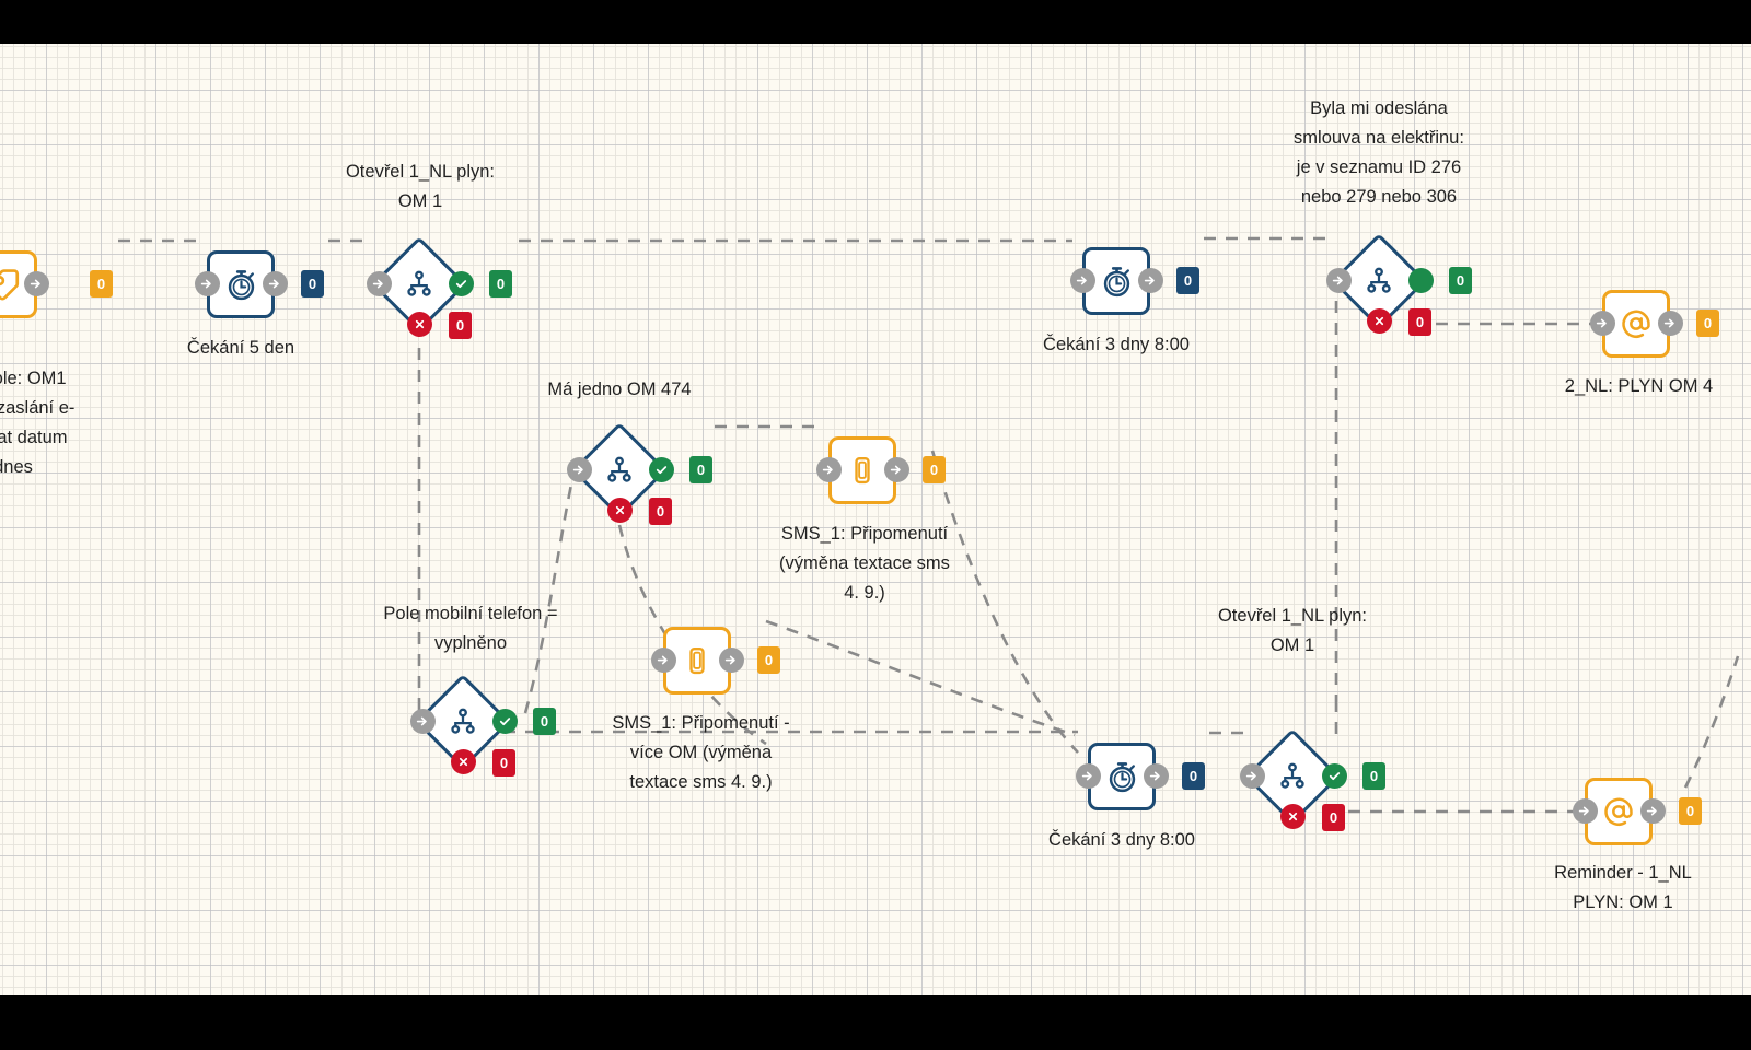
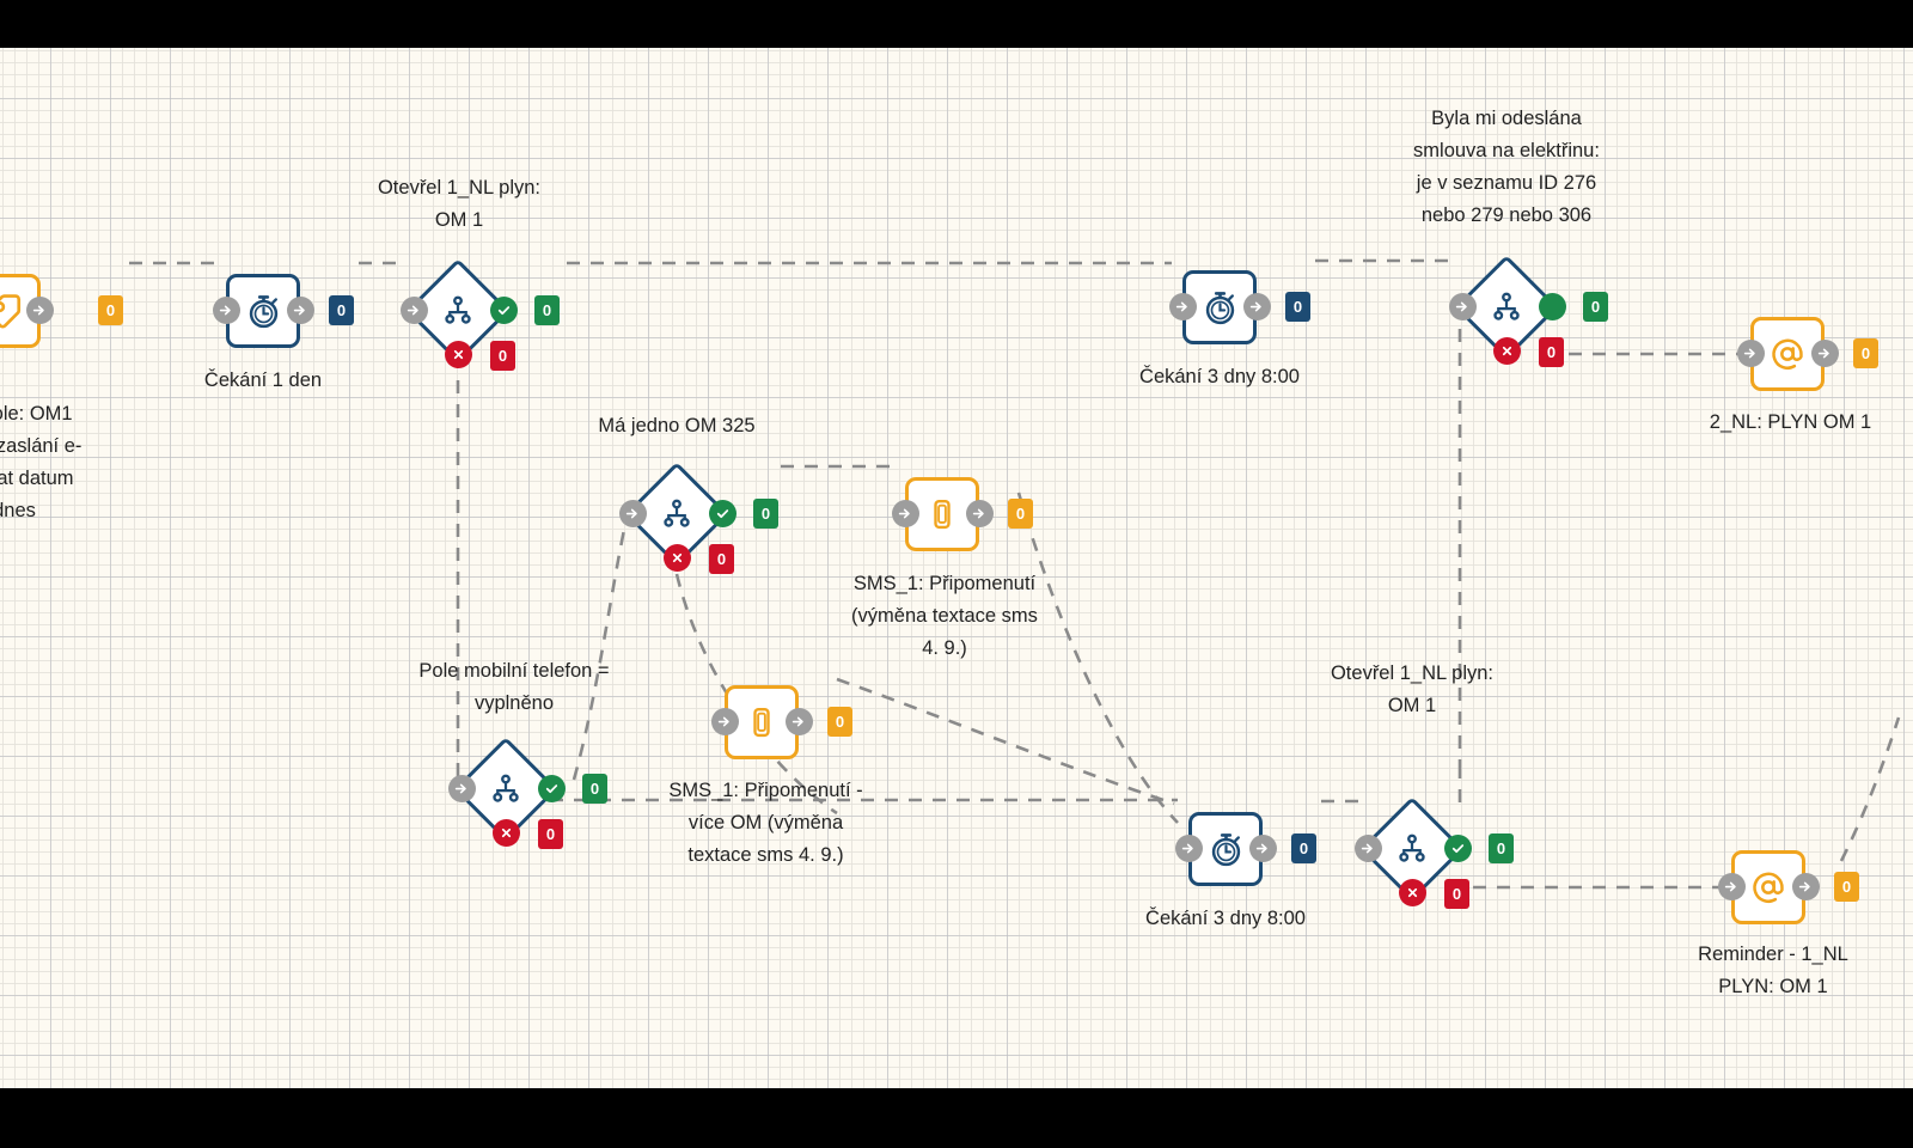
  0
  nes
  0
- Čekání 5 den
+ Čekání 1 den
  0
  0
  Otevřel 1_NL plyn:
  OM 1
  0
  Čekání 3 dny 8:00
  0
  0
  Byla mi odeslána
  smlouva na elektřinu:
  je v seznamu ID 276
  nebo 279 nebo 306
  0
- 2_NL: PLYN OM 4
+ 2_NL: PLYN OM 1
  0
  0
- Má jedno OM 474
+ Má jedno OM 325
  0
  SMS_1: Připomenutí
  (výměna textace sms
  4. 9.)
  0
  0
  Pole mobilní telefon =
  vyplněno
  0
  SMS_1: Připomenutí -
  více OM (výměna
  textace sms 4. 9.)
  0
  Čekání 3 dny 8:00
  0
  0
  Otevřel 1_NL plyn:
  OM 1
  0
  Reminder - 1_NL
  PLYN: OM 1
